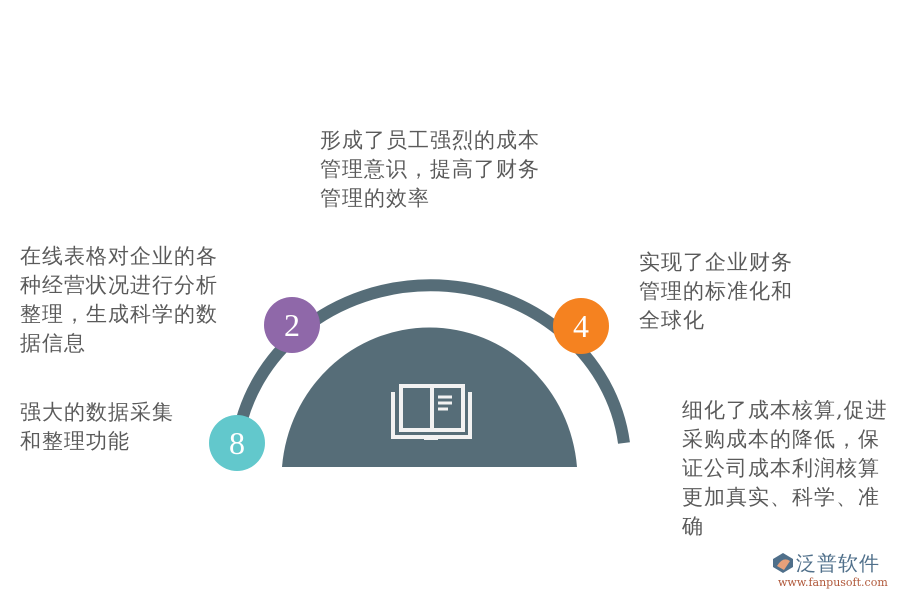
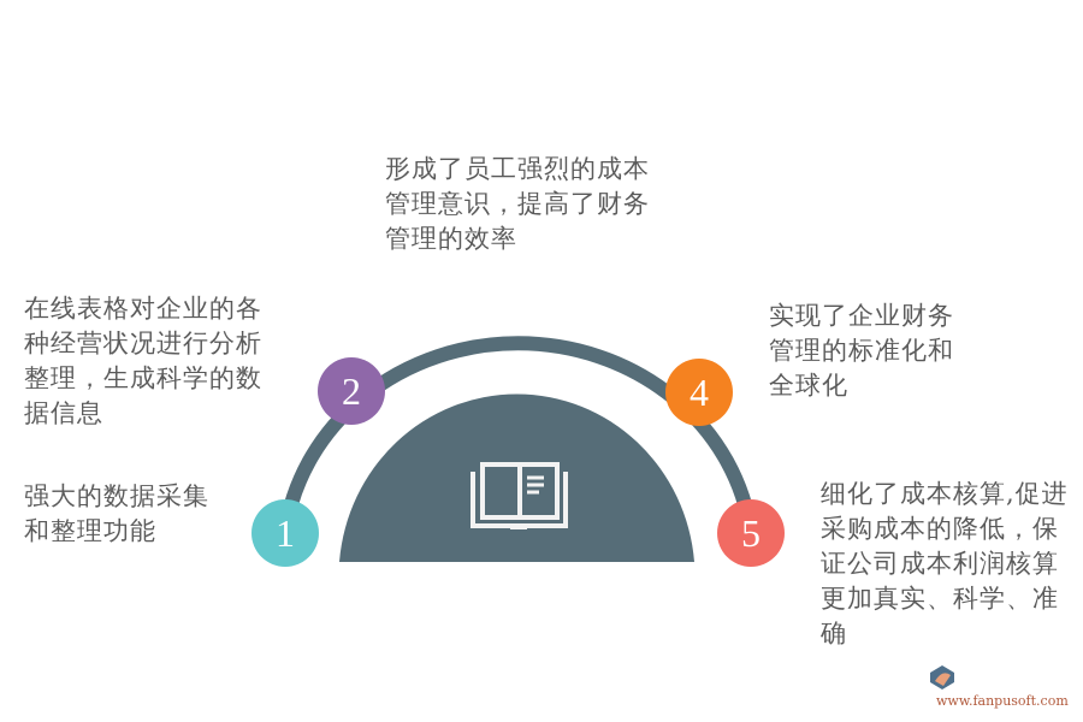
- 8
+ 1
  2
  4
+ 5
  强大的数据采集
  和整理功能
  在线表格对企业的各
  种经营状况进行分析
  整理，生成科学的数
  据信息
  形成了员工强烈的成本
  管理意识，提高了财务
  管理的效率
  实现了企业财务
  管理的标准化和
  全球化
  细化了成本核算,促进
  采购成本的降低，保
  证公司成本利润核算
  更加真实、科学、准
  确
- 泛普软件
  www.fanpusoft.com
